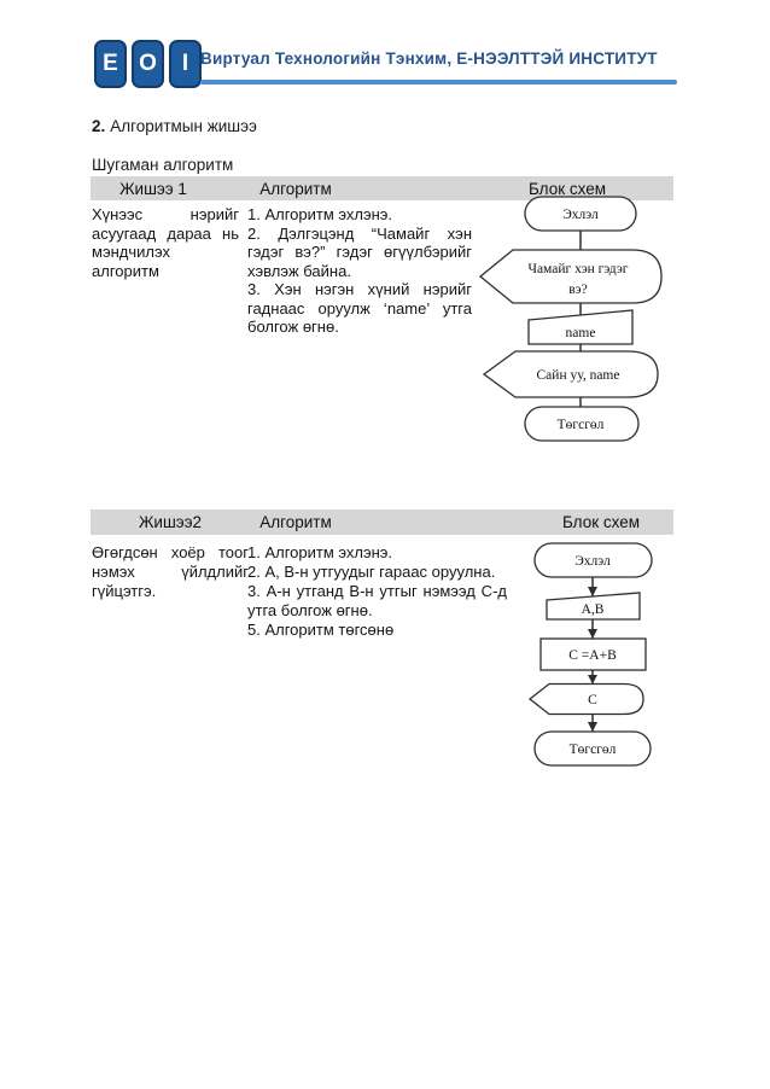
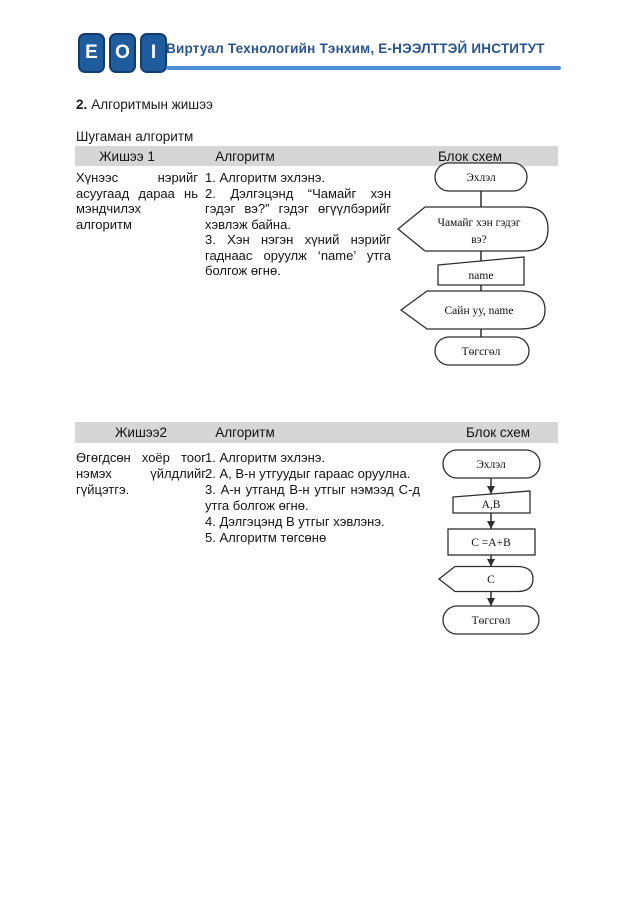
  E
  O
  I
  Виртуал Технологийн Тэнхим, Е-НЭЭЛТТЭЙ ИНСТИТУТ
  2. Алгоритмын жишээ
  Шугаман алгоритм
  Жишээ 1
  Алгоритм
  Блок схем
  Хүнээс нэрийг асуугаад дараа нь мэндчилэх алгоритм
  1. Алгоритм эхлэнэ.
  2. Дэлгэцэнд “Чамайг хэн гэдэг вэ?” гэдэг өгүүлбэрийг хэвлэж байна.
  3. Хэн нэгэн хүний нэрийг гаднаас оруулж ‘name’ утга болгож өгнө.
  Эхлэл
  Чамайг хэн гэдэг
  вэ?
  name
  Сайн уу, name
  Төгсгөл
  Жишээ2
  Алгоритм
  Блок схем
  Өгөгдсөн хоёр тоог нэмэх үйлдлийг гүйцэтгэ.
  1. Алгоритм эхлэнэ.
  2. А, В-н утгуудыг гараас оруулна.
  3. А-н утганд В-н утгыг нэмээд С-д утга болгож өгнө.
+ 4. Дэлгэцэнд В утгыг хэвлэнэ.
  5. Алгоритм төгсөнө
  Эхлэл
  А,В
  С =А+В
  С
  Төгсгөл
